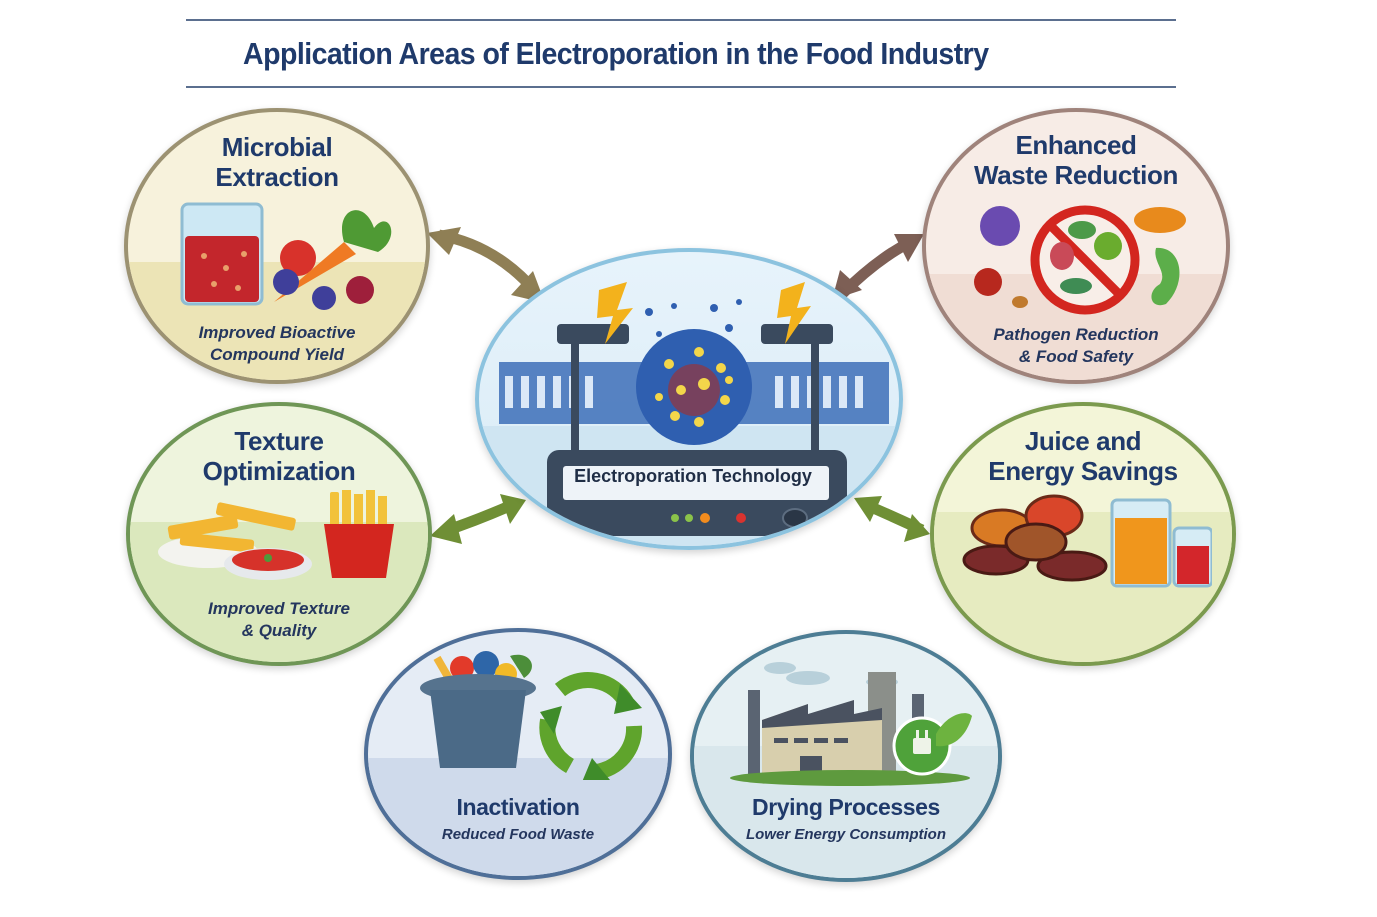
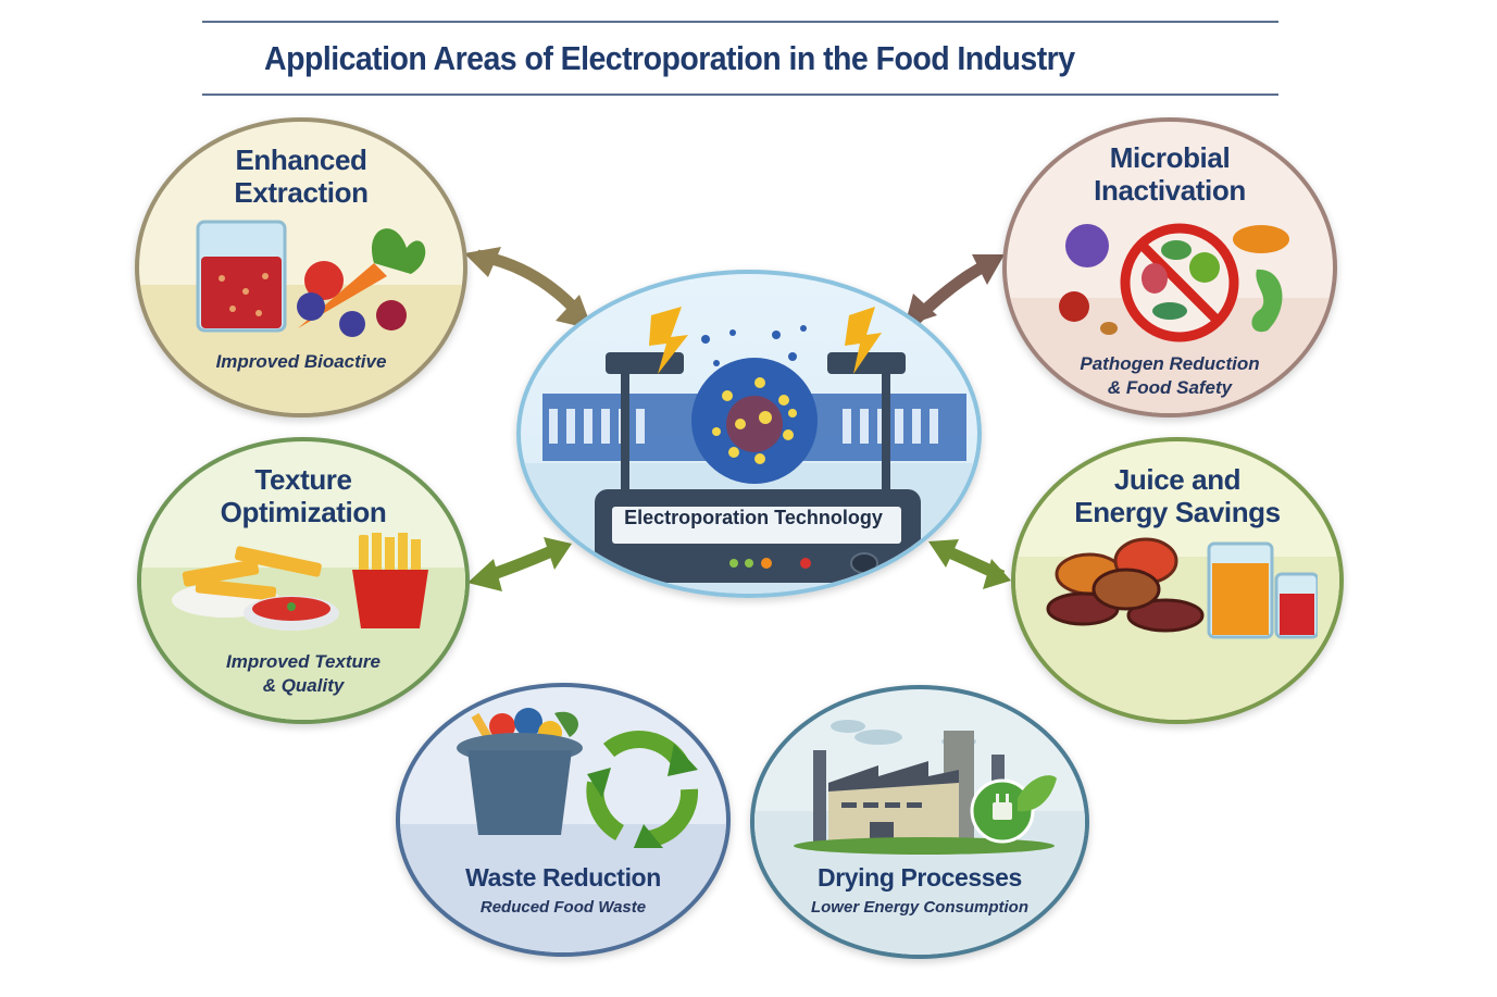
  Application Areas of Electroporation in the Food Industry
  Electroporation Technology
- Microbial
+ Enhanced
  Extraction
  Improved Bioactive
- Compound Yield
- Enhanced
+ Microbial
- Waste Reduction
+ Inactivation
  Pathogen Reduction
  & Food Safety
  Texture
  Optimization
  Improved Texture
  & Quality
  Juice and
  Energy Savings
- Inactivation
+ Waste Reduction
  Reduced Food Waste
  Drying Processes
  Lower Energy Consumption
